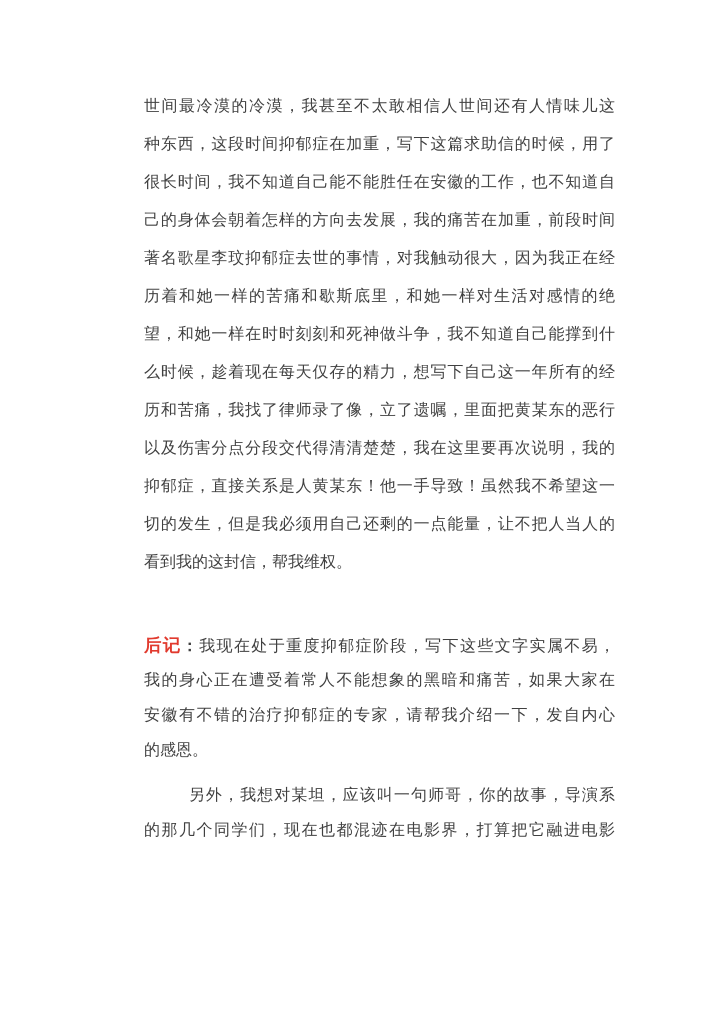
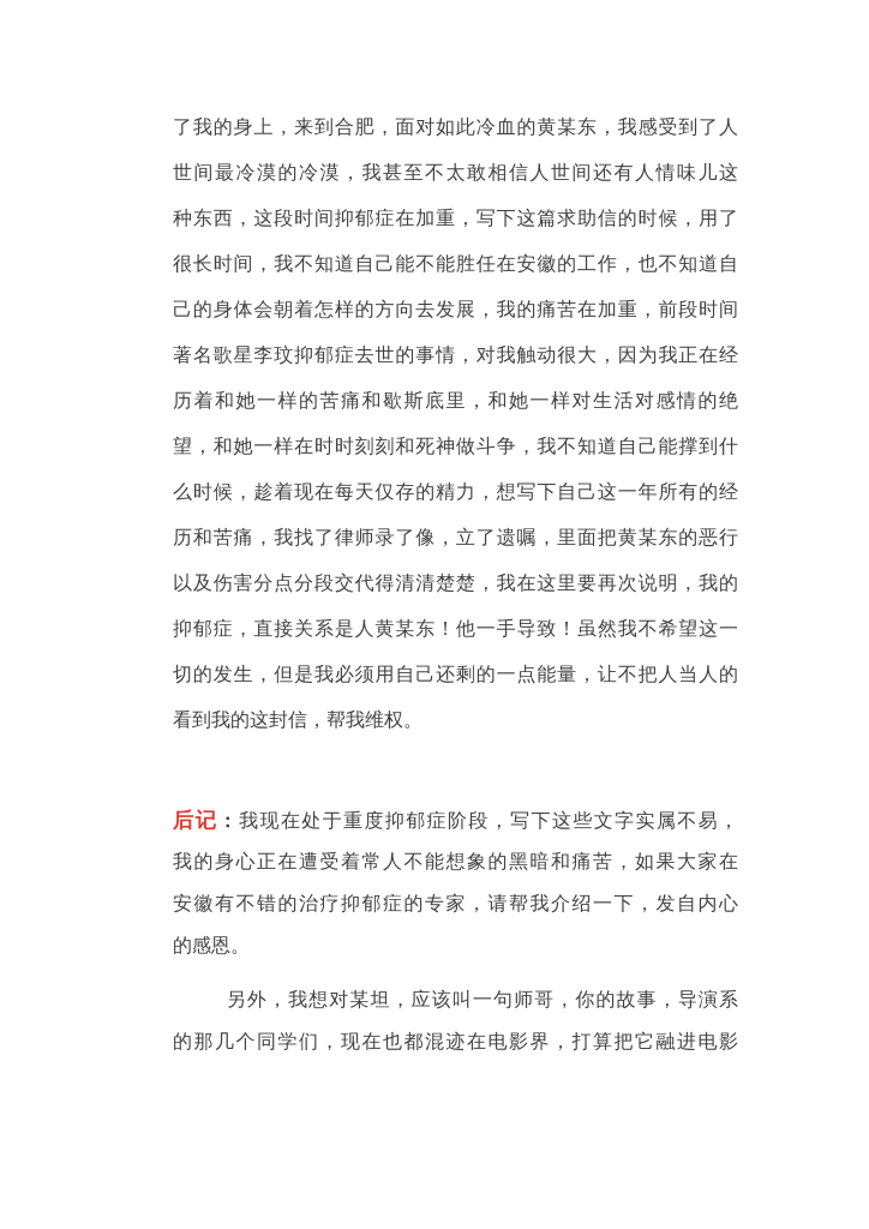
+ 了我的身上，来到合肥，面对如此冷血的黄某东，我感受到了人
  世间最冷漠的冷漠，我甚至不太敢相信人世间还有人情味儿这
  种东西，这段时间抑郁症在加重，写下这篇求助信的时候，用了
  很长时间，我不知道自己能不能胜任在安徽的工作，也不知道自
  己的身体会朝着怎样的方向去发展，我的痛苦在加重，前段时间
  著名歌星李玟抑郁症去世的事情，对我触动很大，因为我正在经
  历着和她一样的苦痛和歇斯底里，和她一样对生活对感情的绝
  望，和她一样在时时刻刻和死神做斗争，我不知道自己能撑到什
  么时候，趁着现在每天仅存的精力，想写下自己这一年所有的经
  历和苦痛，我找了律师录了像，立了遗嘱，里面把黄某东的恶行
  以及伤害分点分段交代得清清楚楚，我在这里要再次说明，我的
  抑郁症，直接关系是人黄某东！他一手导致！虽然我不希望这一
  切的发生，但是我必须用自己还剩的一点能量，让不把人当人的
  看到我的这封信，帮我维权。
  后记：我现在处于重度抑郁症阶段，写下这些文字实属不易，
  我的身心正在遭受着常人不能想象的黑暗和痛苦，如果大家在
  安徽有不错的治疗抑郁症的专家，请帮我介绍一下，发自内心
  的感恩。
  另外，我想对某坦，应该叫一句师哥，你的故事，导演系
  的那几个同学们，现在也都混迹在电影界，打算把它融进电影
